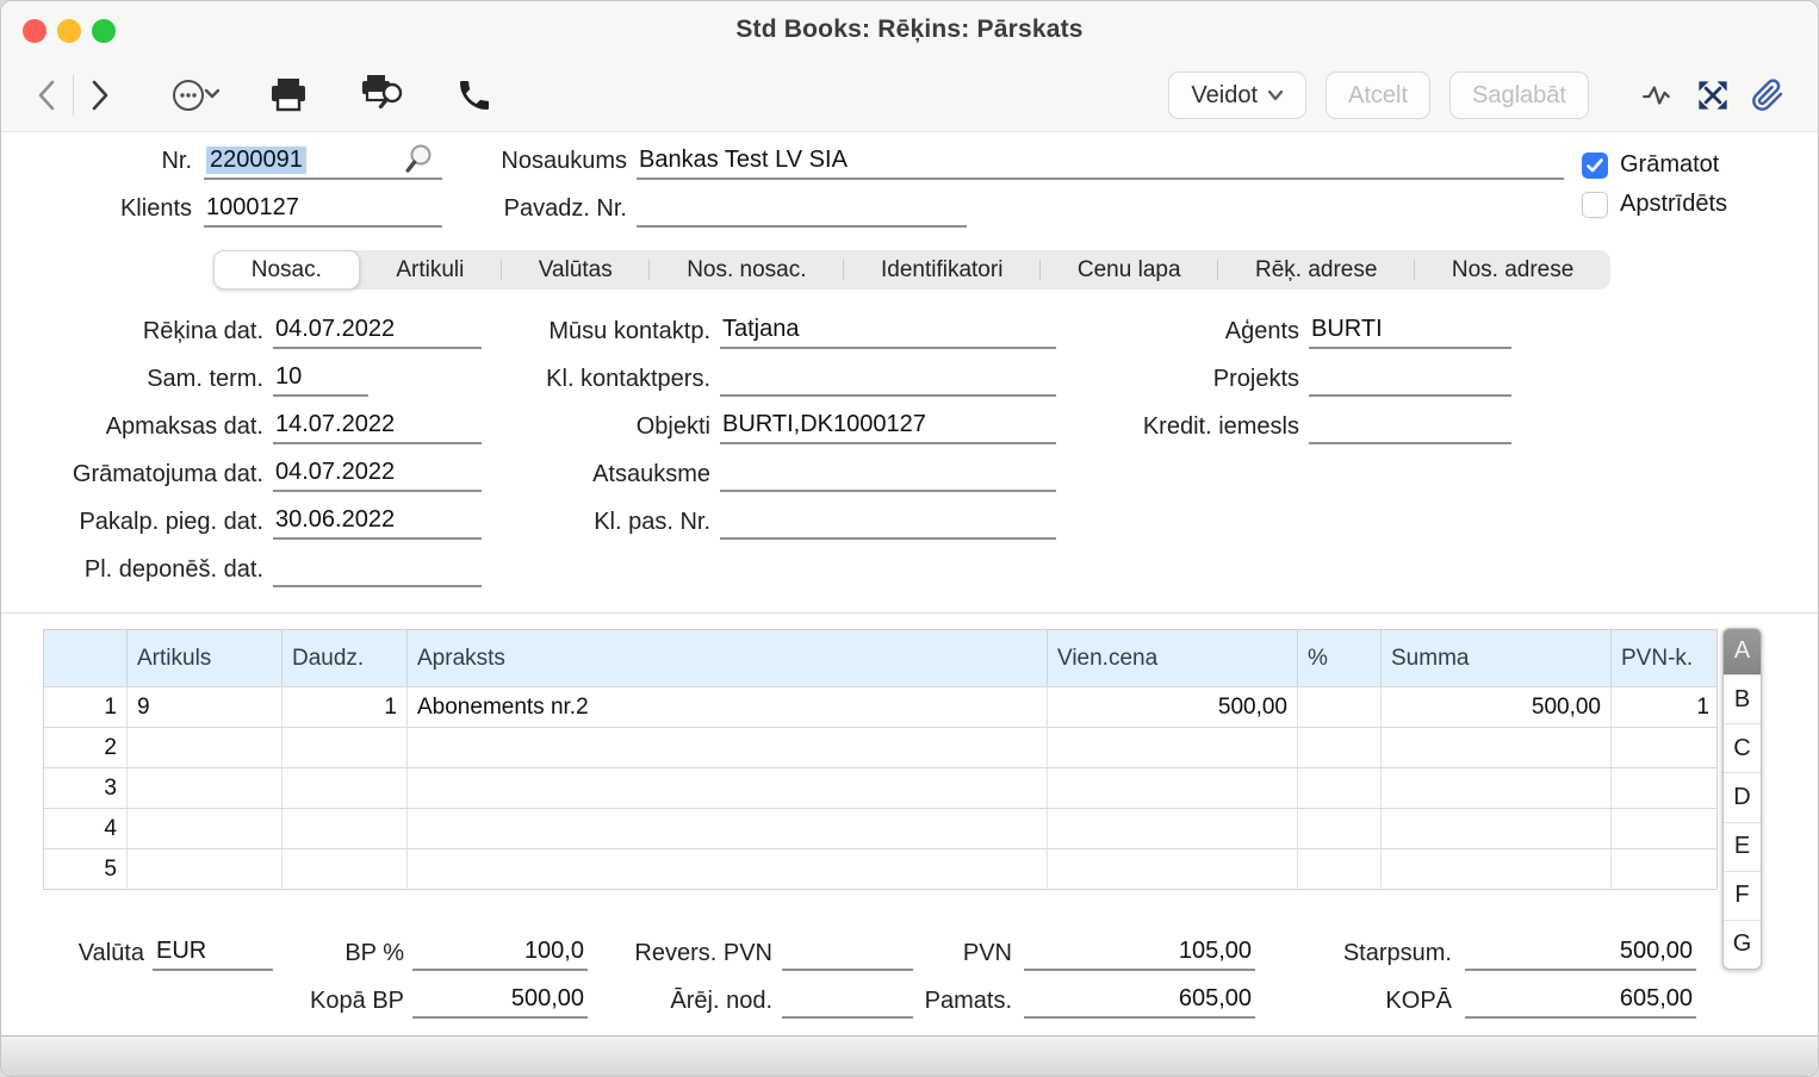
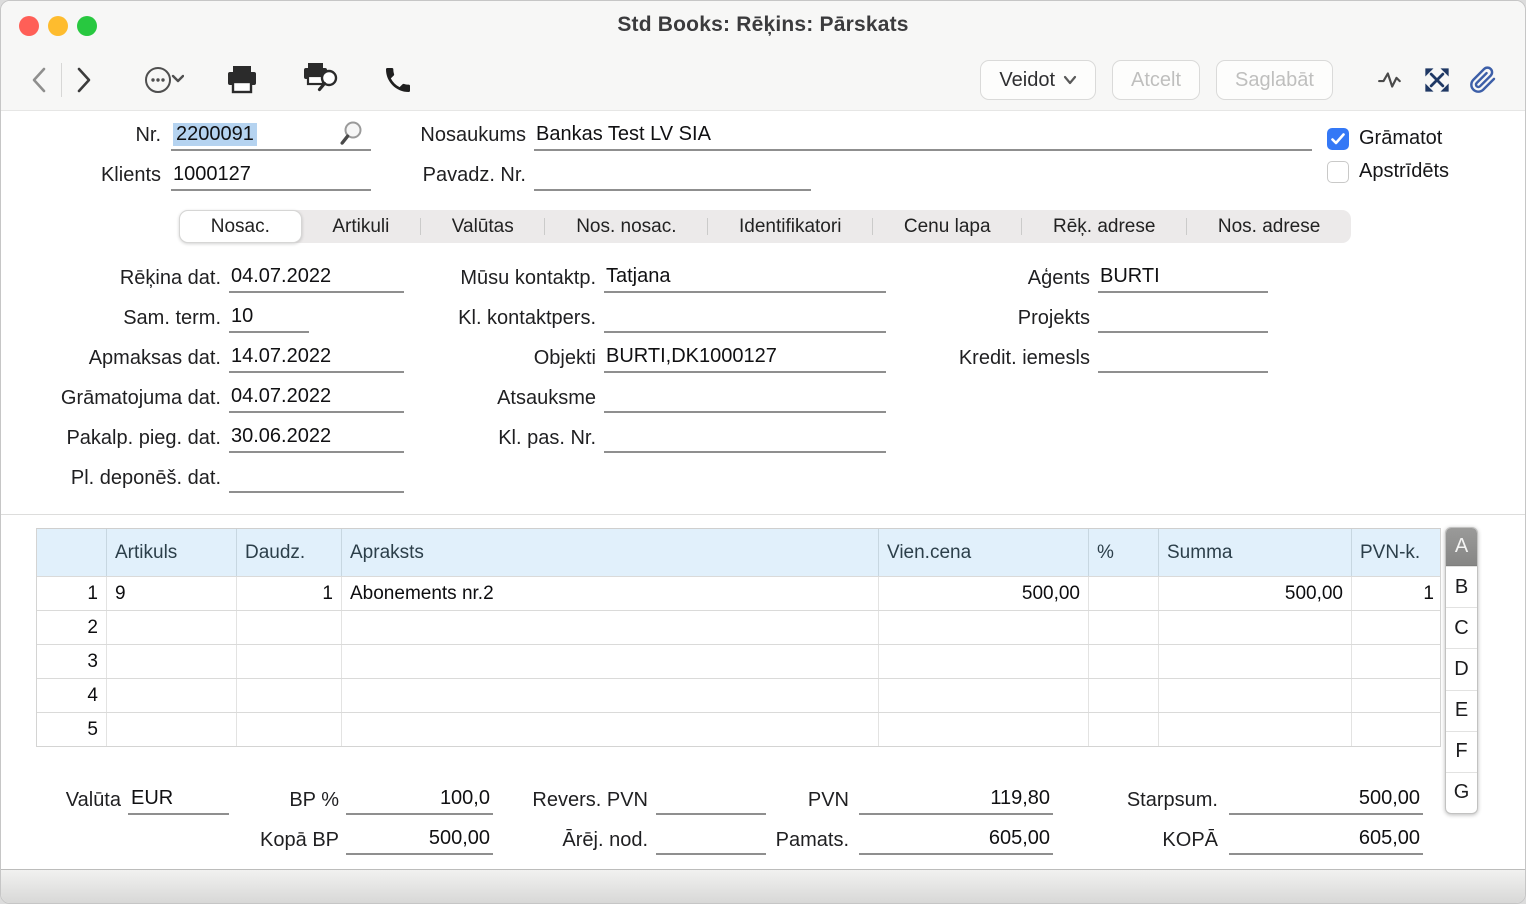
  Std Books: Rēķins: Pārskats
  Veidot
  Atcelt
  Saglabāt
  Nr.
  2200091
  Nosaukums
  Bankas Test LV SIA
  Klients
  1000127
  Pavadz. Nr.
  Grāmatot
  Apstrīdēts
  Nosac.
  Artikuli
  Valūtas
  Nos. nosac.
  Identifikatori
  Cenu lapa
  Rēķ. adrese
  Nos. adrese
  Rēķina dat.
  04.07.2022
  Sam. term.
  10
  Apmaksas dat.
  14.07.2022
  Grāmatojuma dat.
  04.07.2022
  Pakalp. pieg. dat.
  30.06.2022
  Pl. deponēš. dat.
  Mūsu kontaktp.
  Tatjana
  Kl. kontaktpers.
  Objekti
  BURTI,DK1000127
  Atsauksme
  Kl. pas. Nr.
  Aģents
  BURTI
  Projekts
  Kredit. iemesls
  Artikuls
  Daudz.
  Apraksts
  Vien.cena
  %
  Summa
  PVN-k.
  1
  9
  1
  Abonements nr.2
  500,00
  500,00
  1
  2
  3
  4
  5
  A
  B
  C
  D
  E
  F
  G
  Valūta
  EUR
  BP %
  100,0
  Revers. PVN
  PVN
- 105,00
+ 119,80
  Starpsum.
  500,00
  Kopā BP
  500,00
  Ārēj. nod.
  Pamats.
  605,00
  KOPĀ
  605,00
